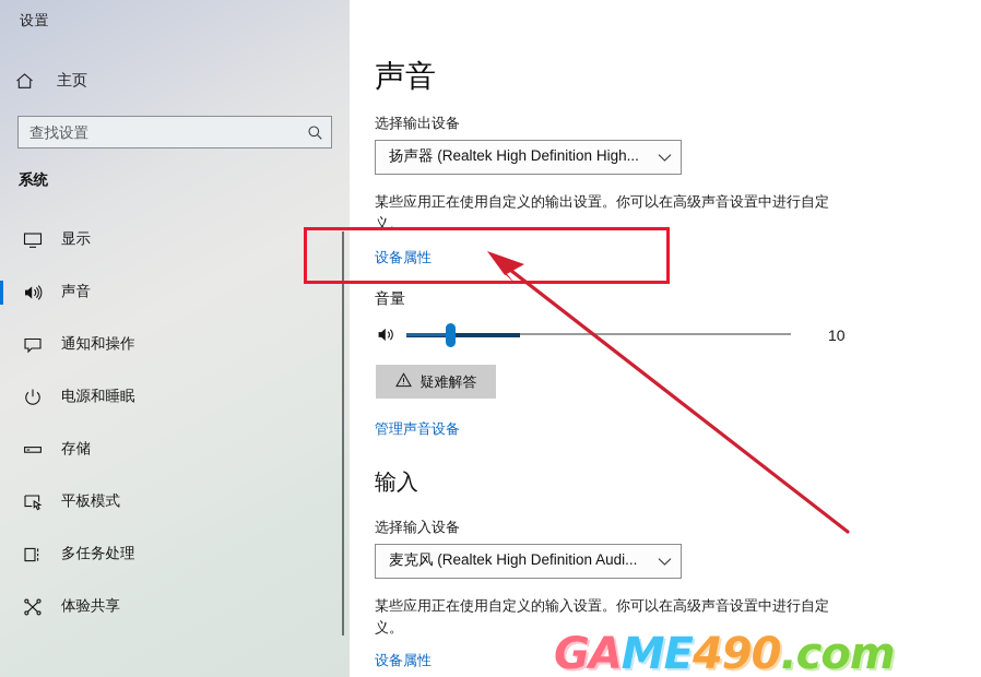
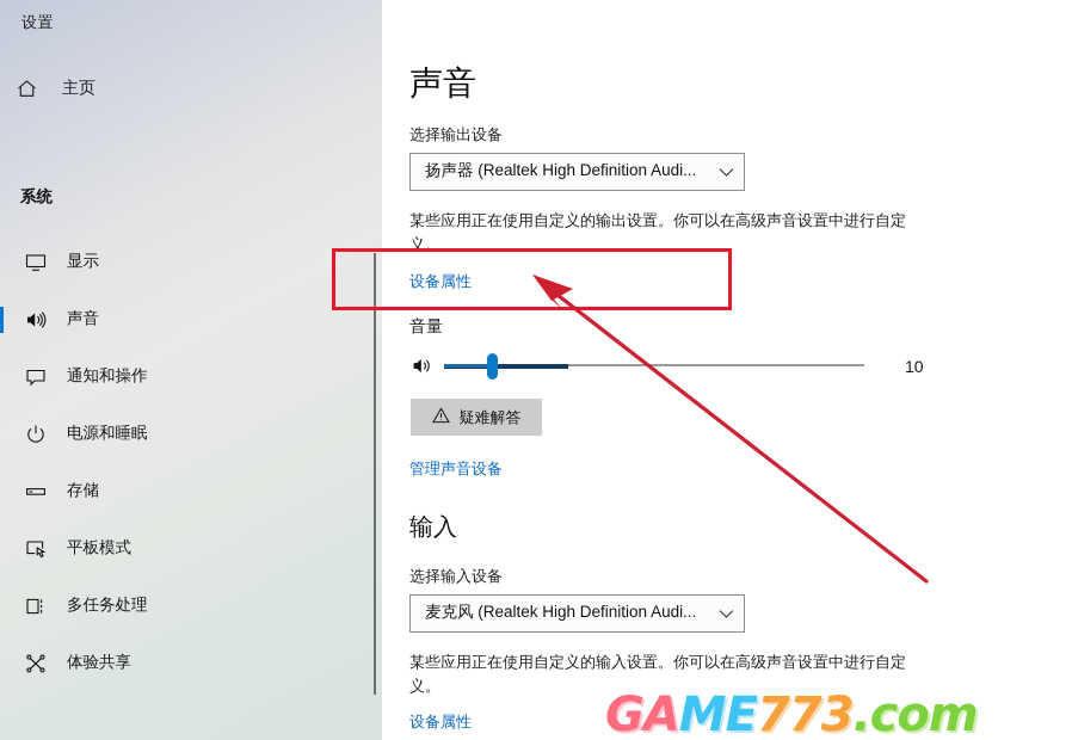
  设置
  主页
- 查找设置
  系统
  显示
  声音
  通知和操作
  电源和睡眠
  存储
  平板模式
  多任务处理
  体验共享
  声音
  选择输出设备
- 扬声器 (Realtek High Definition High...
+ 扬声器 (Realtek High Definition Audi...
  某些应用正在使用自定义的输出设置。你可以在高级声音设置中进行自定义。
  设备属性
  音量
  10
  疑难解答
  管理声音设备
  输入
  选择输入设备
  麦克风 (Realtek High Definition Audi...
  某些应用正在使用自定义的输入设置。你可以在高级声音设置中进行自定义。
  设备属性
- GAME490.com
+ GAME773.com
